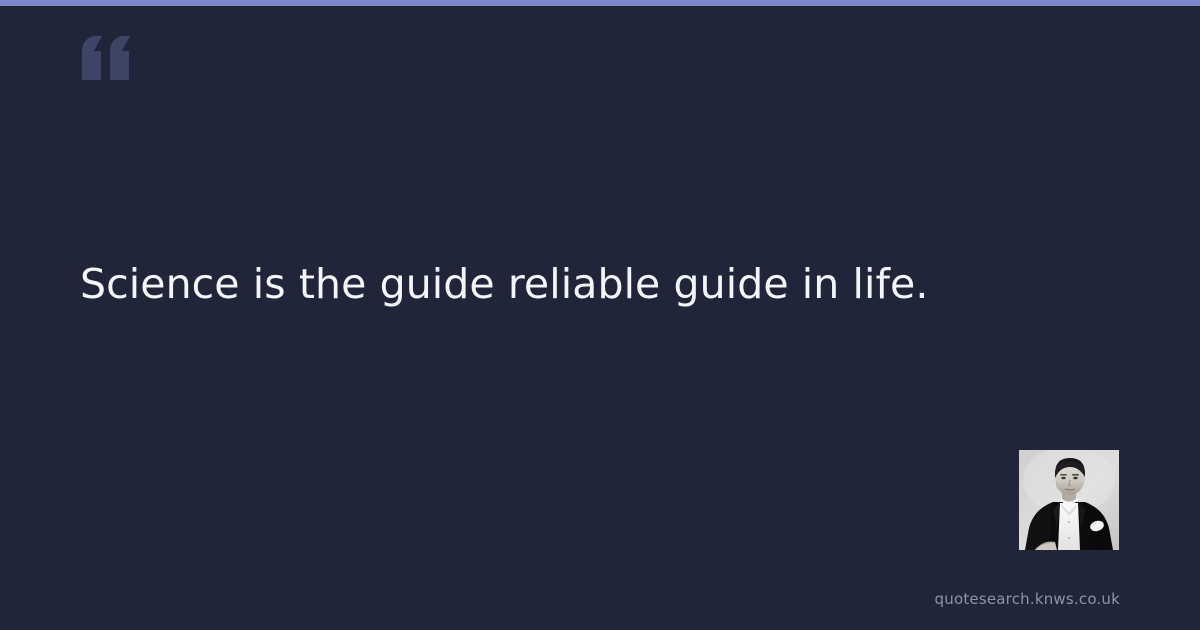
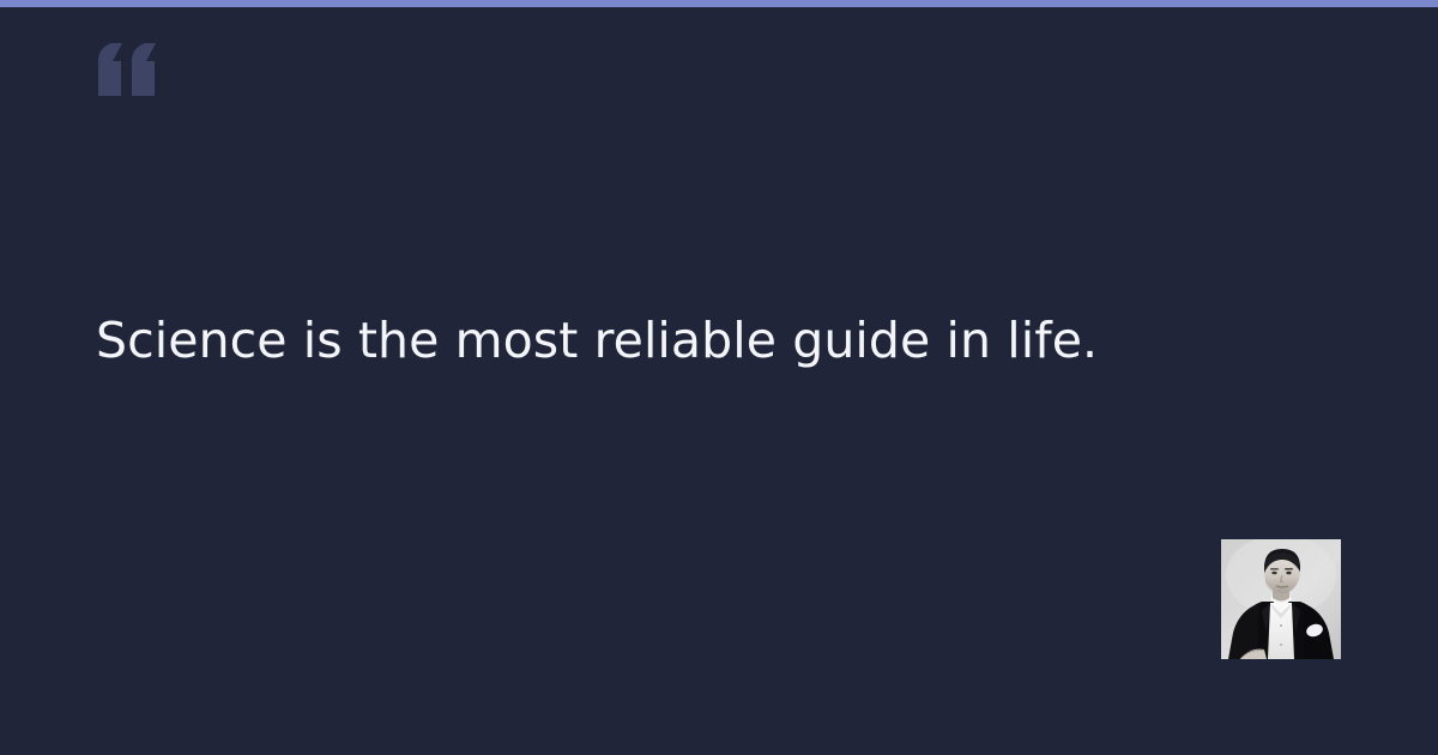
- Science is the guide reliable guide in life.
+ Science is the most reliable guide in life.
- quotesearch.knws.co.uk
